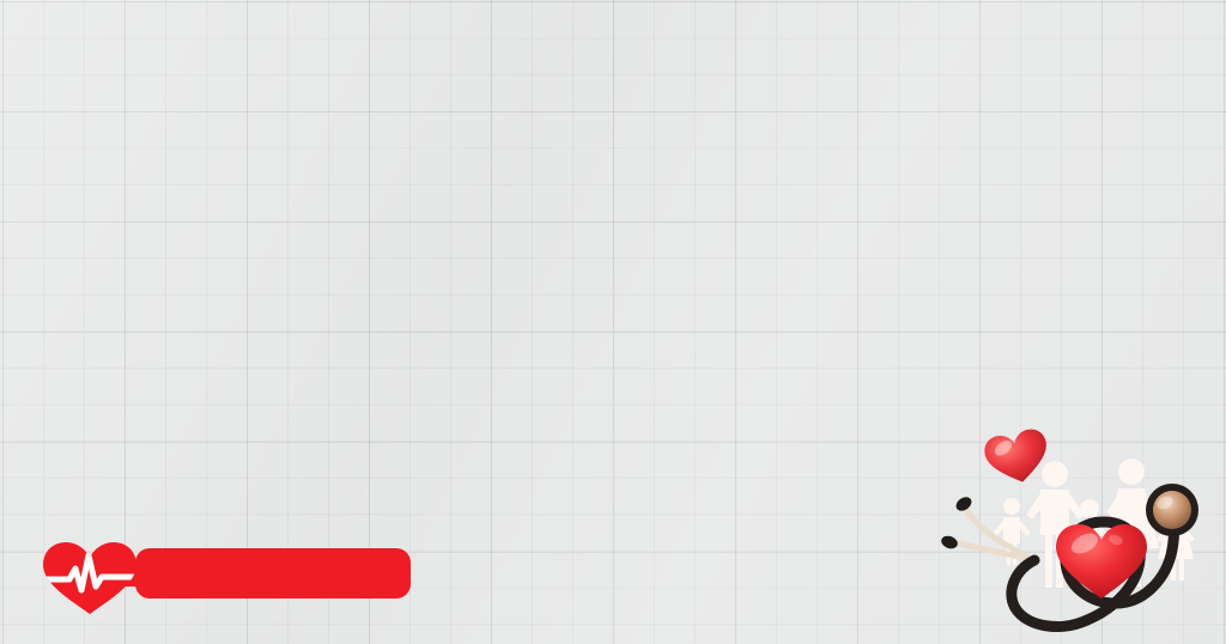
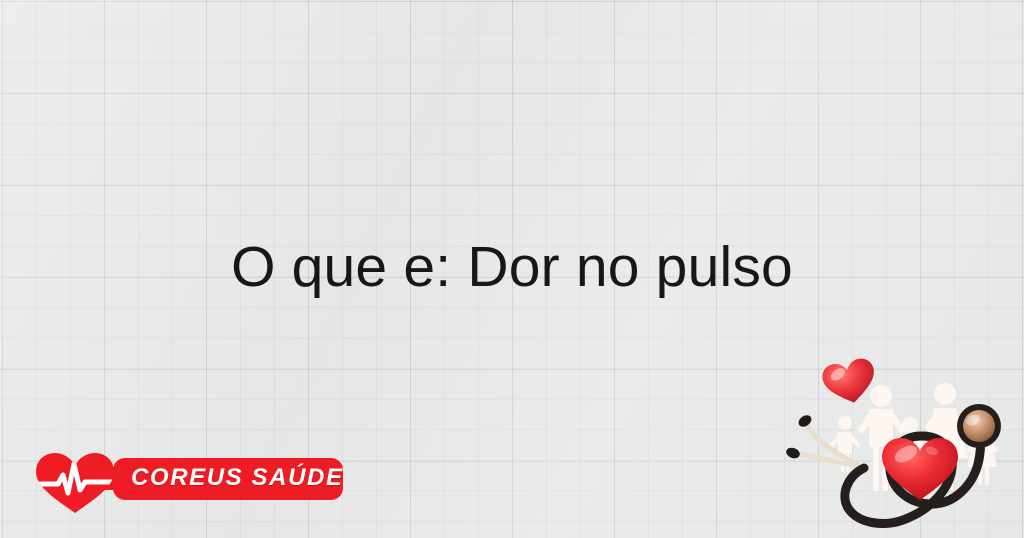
+ O que e: Dor no pulso
+ COREUS SAÚDE
